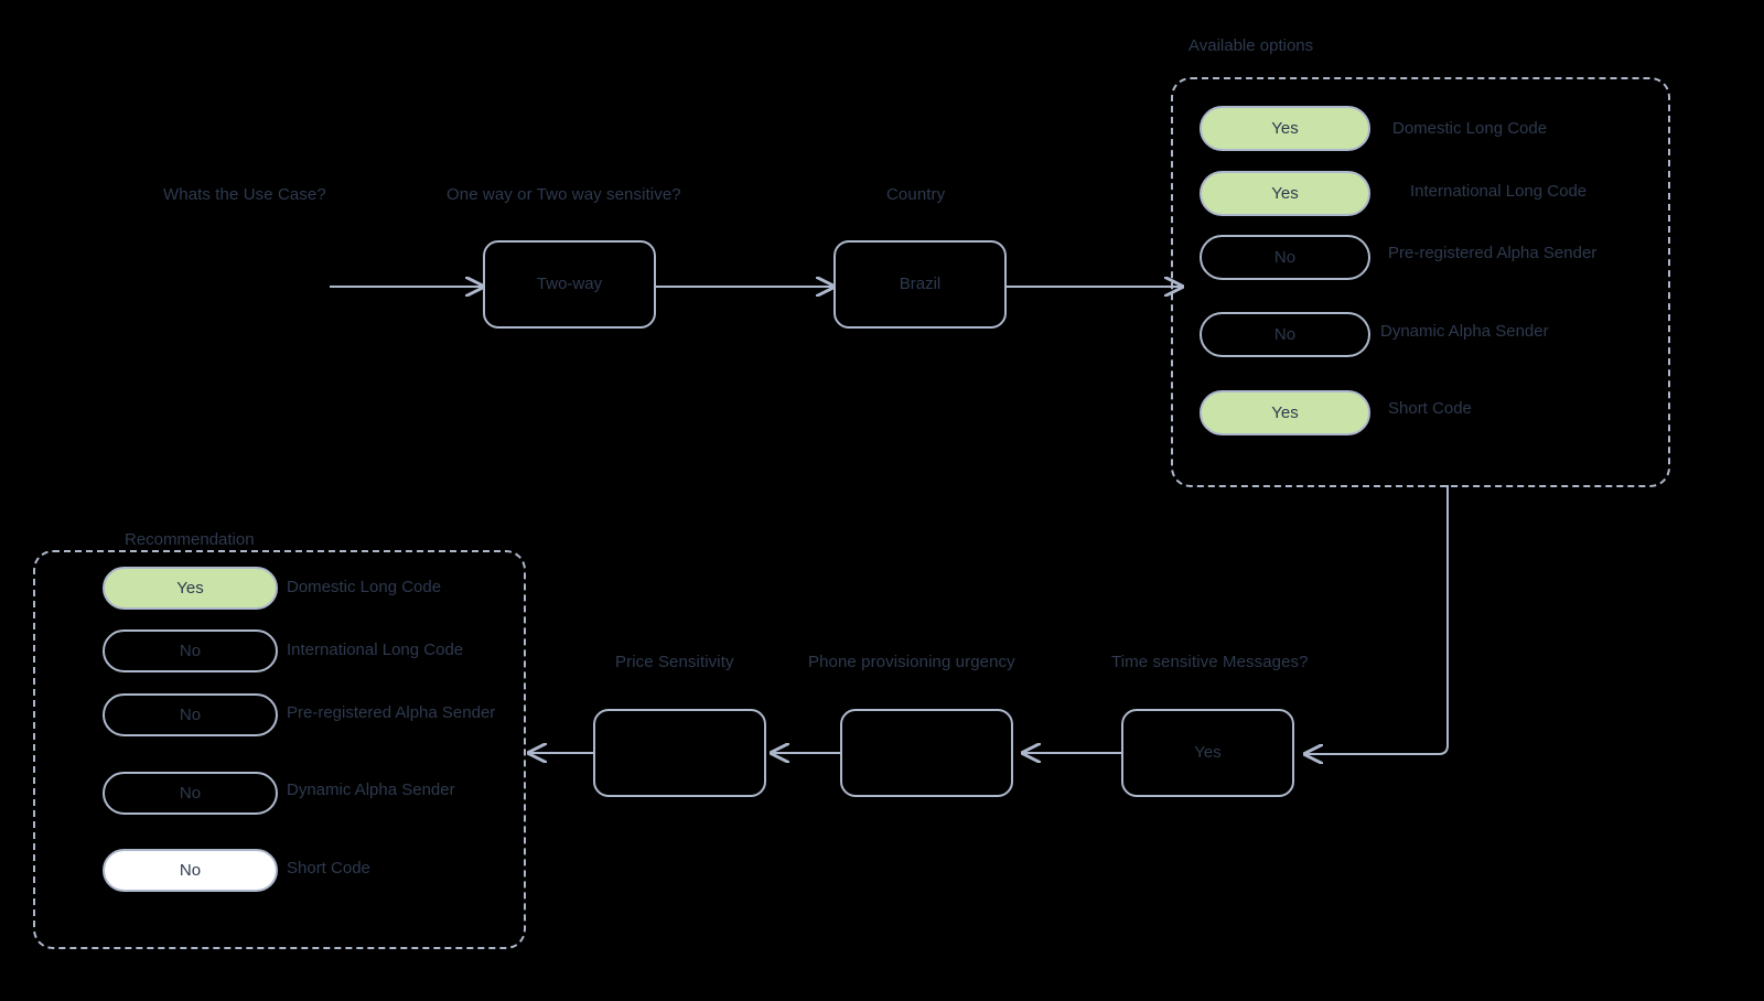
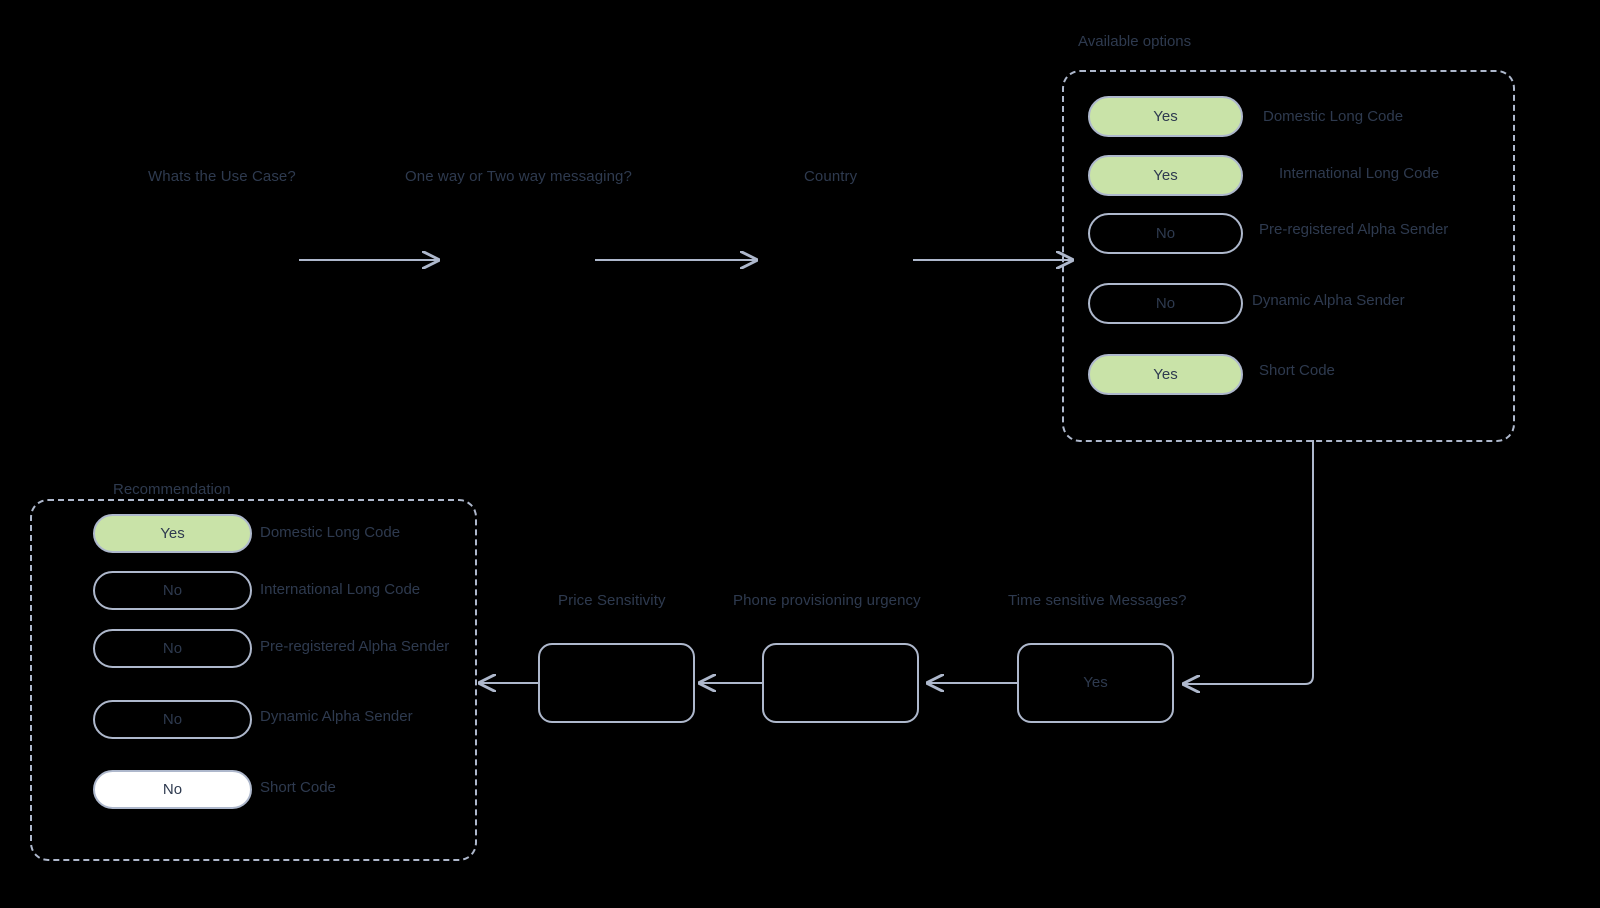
  Whats the Use Case?
- One way or Two way sensitive?
+ One way or Two way messaging?
  Country
- Two-way
- Brazil
  Available options
  Yes
  Domestic Long Code
  Yes
  International Long Code
  No
  Pre-registered Alpha Sender
  No
  Dynamic Alpha Sender
  Yes
  Short Code
  Price Sensitivity
  Phone provisioning urgency
  Time sensitive Messages?
  Yes
  Recommendation
  Yes
  Domestic Long Code
  No
  International Long Code
  No
  Pre-registered Alpha Sender
  No
  Dynamic Alpha Sender
  No
  Short Code
